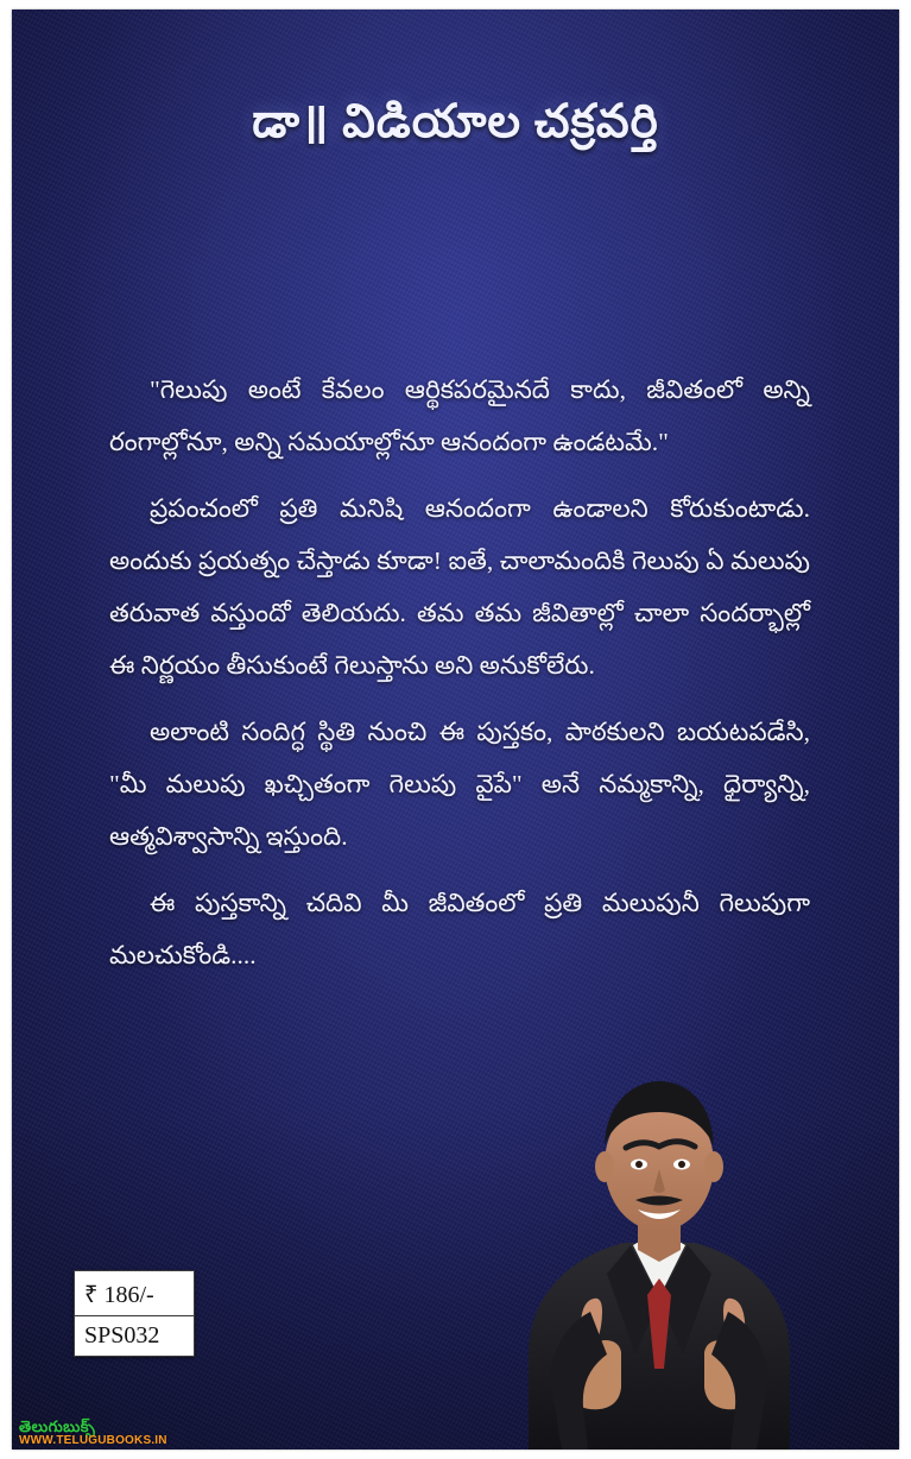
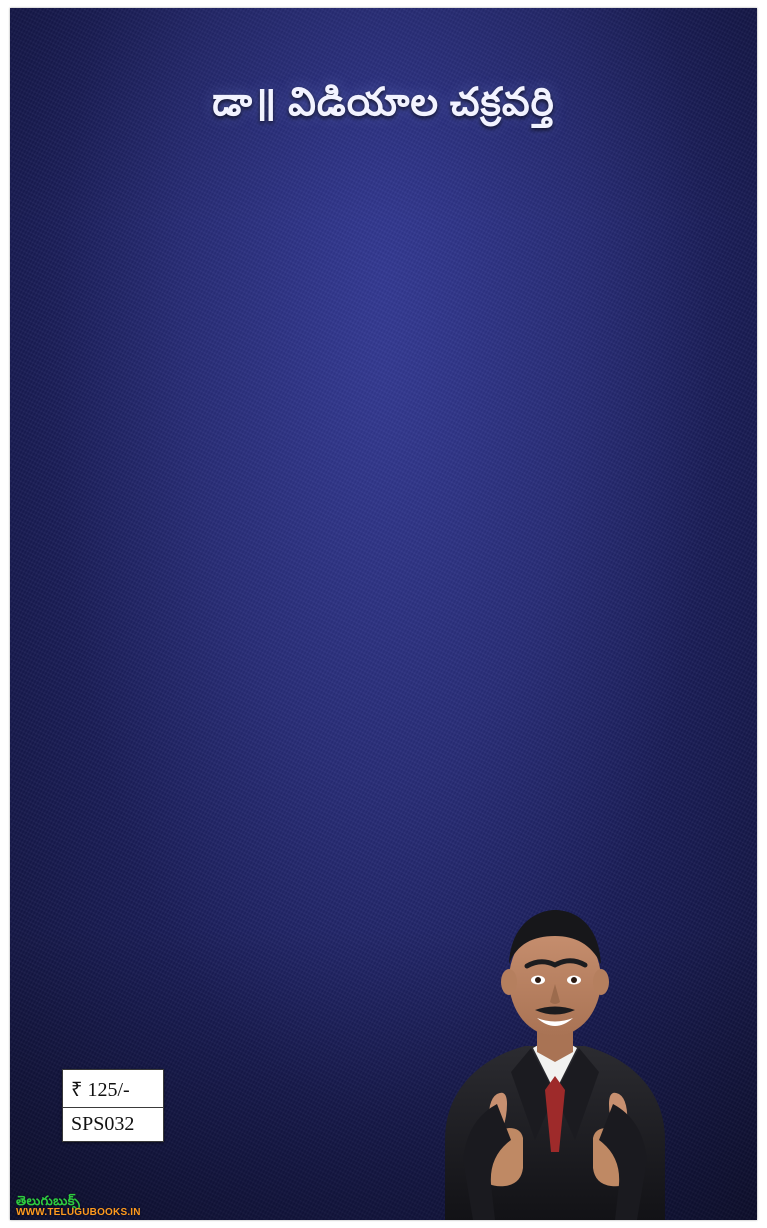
  డా॥ విడియాల చక్రవర్తి
- "గెలుపు అంటే కేవలం ఆర్థికపరమైనదే కాదు, జీవితంలో అన్ని రంగాల్లోనూ, అన్ని సమయాల్లోనూ ఆనందంగా ఉండటమే."
- ప్రపంచంలో ప్రతి మనిషి ఆనందంగా ఉండాలని కోరుకుంటాడు. అందుకు ప్రయత్నం చేస్తాడు కూడా! ఐతే, చాలామందికి గెలుపు ఏ మలుపు తరువాత వస్తుందో తెలియదు. తమ తమ జీవితాల్లో చాలా సందర్భాల్లో ఈ నిర్ణయం తీసుకుంటే గెలుస్తాను అని అనుకోలేరు.
- అలాంటి సందిగ్ధ స్థితి నుంచి ఈ పుస్తకం, పాఠకులని బయటపడేసి, "మీ మలుపు ఖచ్చితంగా గెలుపు వైపే" అనే నమ్మకాన్ని, ధైర్యాన్ని, ఆత్మవిశ్వాసాన్ని ఇస్తుంది.
- ఈ పుస్తకాన్ని చదివి మీ జీవితంలో ప్రతి మలుపునీ గెలుపుగా మలచుకోండి....
- ₹ 186/-
+ ₹ 125/-
  SPS032
  తెలుగుబుక్స్
  WWW.TELUGUBOOKS.IN
